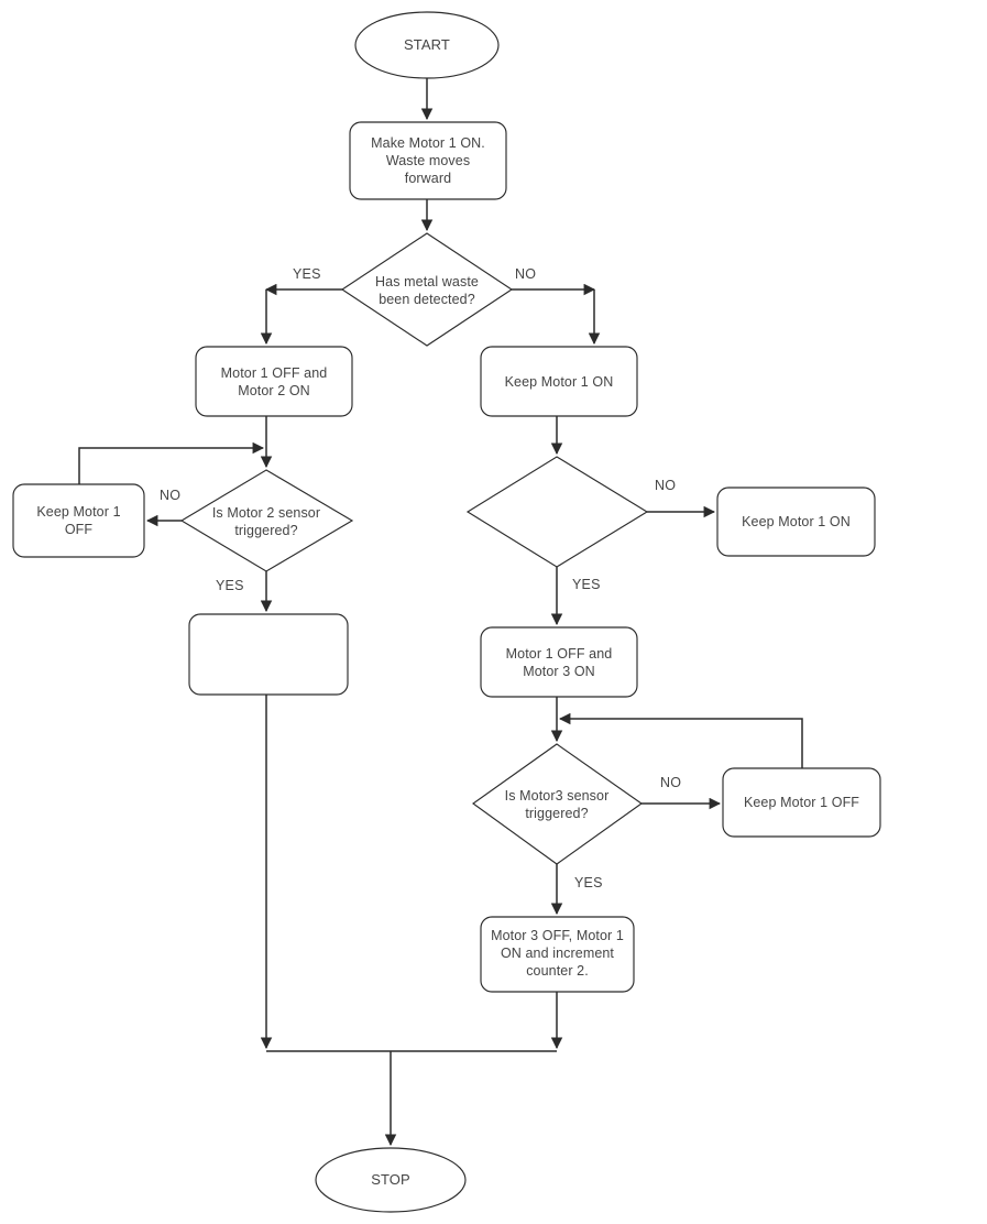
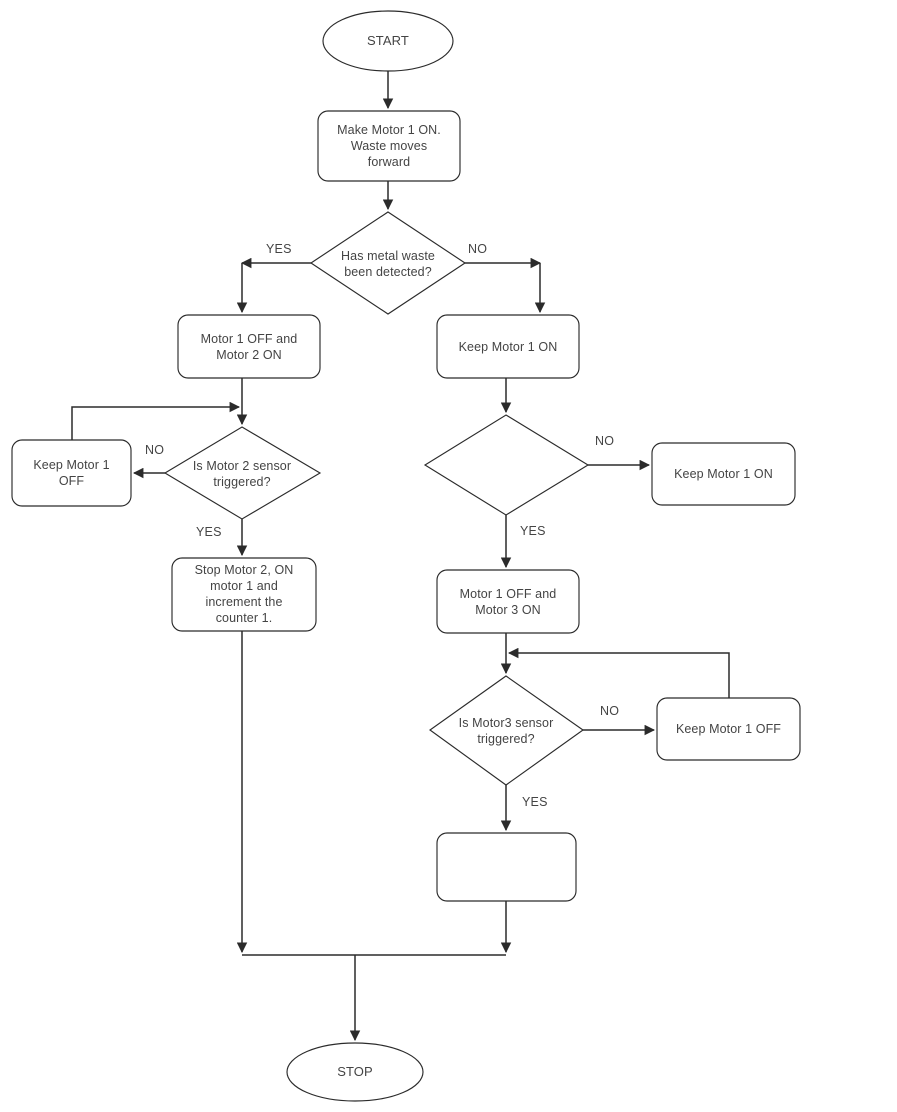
  START
  Make Motor 1 ON.
  Waste moves
  forward
  Has metal waste
  been detected?
  Motor 1 OFF and
  Motor 2 ON
  Keep Motor 1 ON
  Is Motor 2 sensor
  triggered?
  Keep Motor 1
  OFF
+ Stop Motor 2, ON
+ motor 1 and
+ increment the
+ counter 1.
  Keep Motor 1 ON
  Motor 1 OFF and
  Motor 3 ON
  Is Motor3 sensor
  triggered?
  Keep Motor 1 OFF
- Motor 3 OFF, Motor 1
- ON and increment
- counter 2.
  STOP
  YES
  NO
  NO
  YES
  NO
  YES
  NO
  YES
